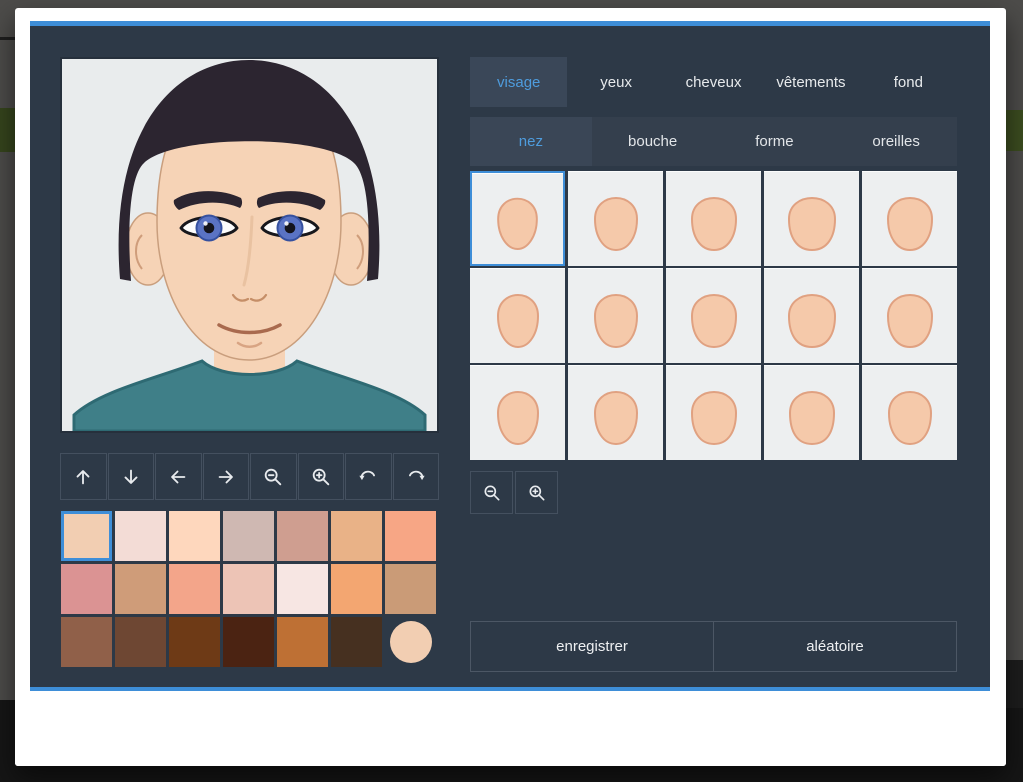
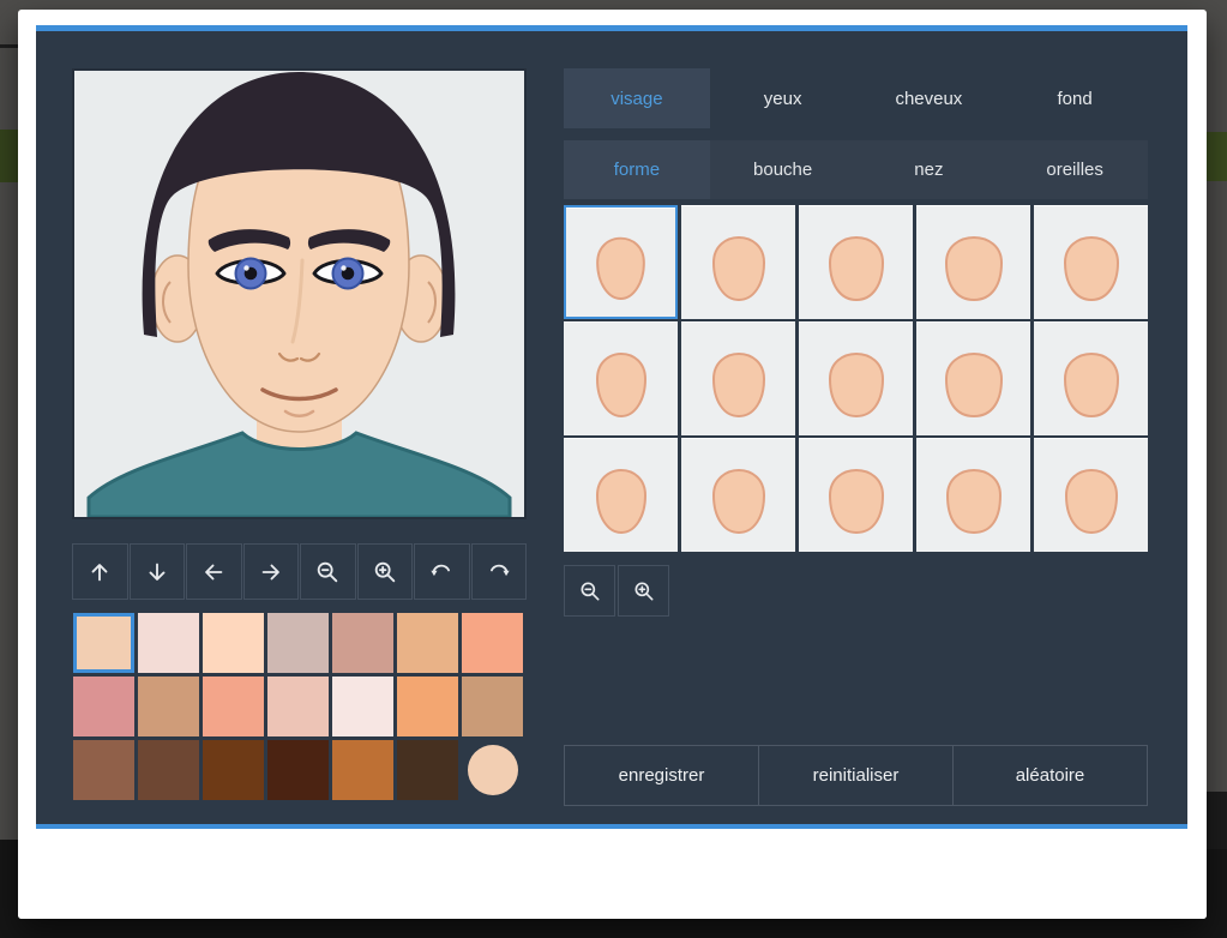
  visage
  yeux
  cheveux
- vêtements
  fond
- nez
+ forme
  bouche
- forme
+ nez
  oreilles
  enregistrer
+ reinitialiser
  aléatoire
